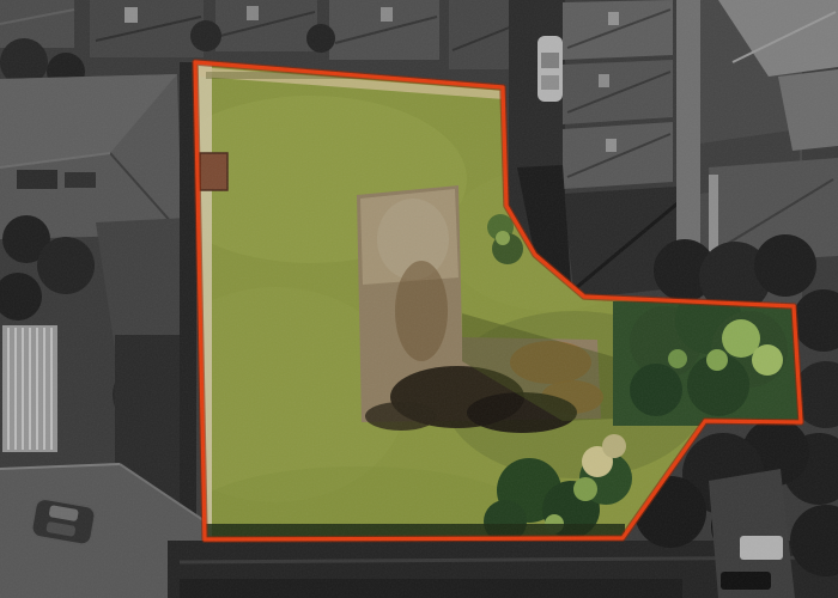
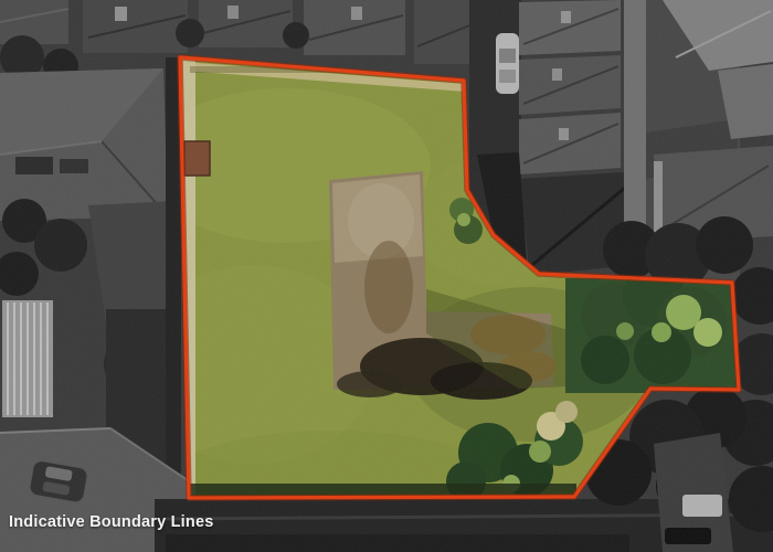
+ Indicative Boundary Lines
